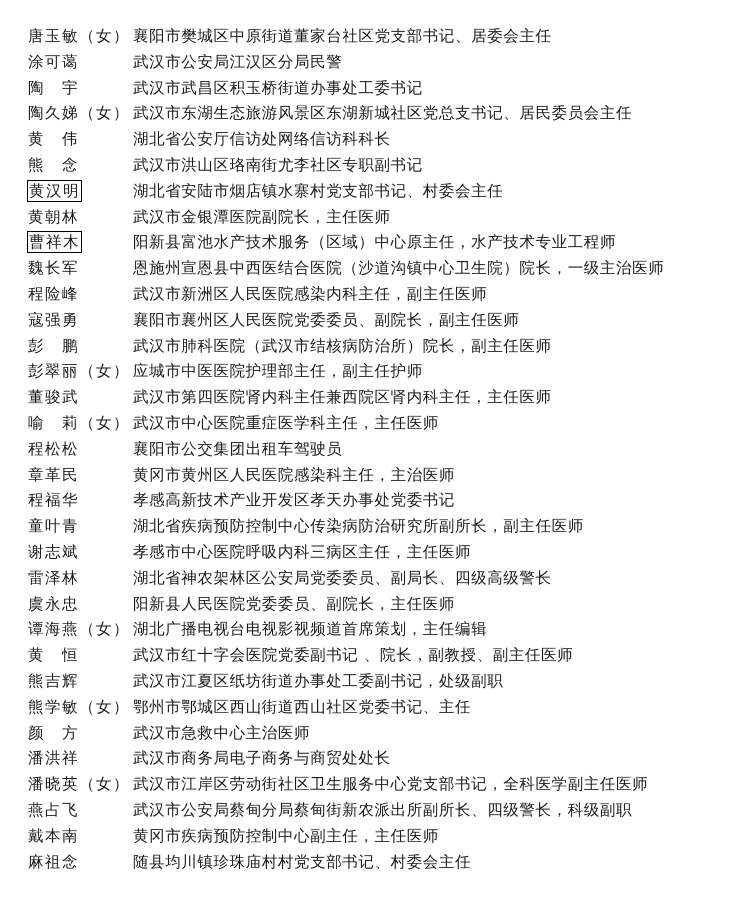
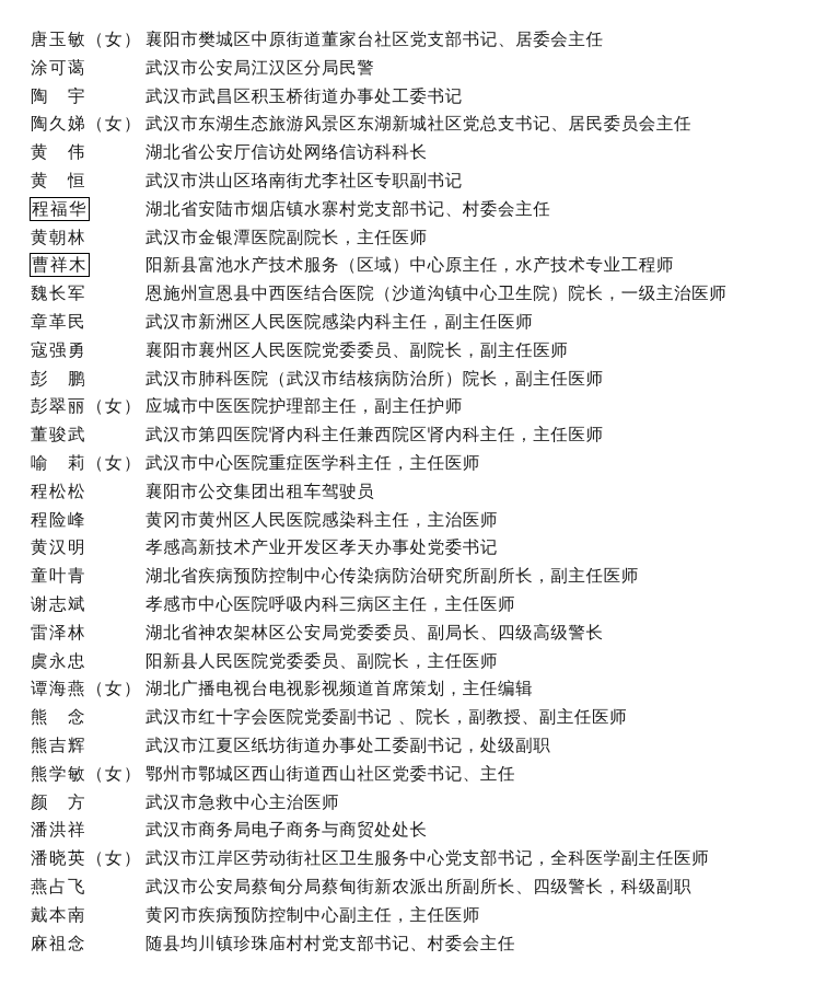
  唐玉敏（女）
  襄阳市樊城区中原街道董家台社区党支部书记、居委会主任
  涂可蔼
  武汉市公安局江汉区分局民警
  陶 宇
  武汉市武昌区积玉桥街道办事处工委书记
  陶久娣（女）
  武汉市东湖生态旅游风景区东湖新城社区党总支书记、居民委员会主任
  黄 伟
  湖北省公安厅信访处网络信访科科长
- 熊 念
+ 黄 恒
  武汉市洪山区珞南街尤李社区专职副书记
- 黄汉明
+ 程福华
  湖北省安陆市烟店镇水寨村党支部书记、村委会主任
  黄朝林
  武汉市金银潭医院副院长，主任医师
  曹祥木
  阳新县富池水产技术服务（区域）中心原主任，水产技术专业工程师
  魏长军
  恩施州宣恩县中西医结合医院（沙道沟镇中心卫生院）院长，一级主治医师
- 程险峰
+ 章革民
  武汉市新洲区人民医院感染内科主任，副主任医师
  寇强勇
  襄阳市襄州区人民医院党委委员、副院长，副主任医师
  彭 鹏
  武汉市肺科医院（武汉市结核病防治所）院长，副主任医师
  彭翠丽（女）
  应城市中医医院护理部主任，副主任护师
  董骏武
  武汉市第四医院肾内科主任兼西院区肾内科主任，主任医师
  喻 莉（女）
  武汉市中心医院重症医学科主任，主任医师
  程松松
  襄阳市公交集团出租车驾驶员
- 章革民
+ 程险峰
  黄冈市黄州区人民医院感染科主任，主治医师
- 程福华
+ 黄汉明
  孝感高新技术产业开发区孝天办事处党委书记
  童叶青
  湖北省疾病预防控制中心传染病防治研究所副所长，副主任医师
  谢志斌
  孝感市中心医院呼吸内科三病区主任，主任医师
  雷泽林
  湖北省神农架林区公安局党委委员、副局长、四级高级警长
  虞永忠
  阳新县人民医院党委委员、副院长，主任医师
  谭海燕（女）
  湖北广播电视台电视影视频道首席策划，主任编辑
- 黄 恒
+ 熊 念
  武汉市红十字会医院党委副书记 、院长，副教授、副主任医师
  熊吉辉
  武汉市江夏区纸坊街道办事处工委副书记，处级副职
  熊学敏（女）
  鄂州市鄂城区西山街道西山社区党委书记、主任
  颜 方
  武汉市急救中心主治医师
  潘洪祥
  武汉市商务局电子商务与商贸处处长
  潘晓英（女）
  武汉市江岸区劳动街社区卫生服务中心党支部书记，全科医学副主任医师
  燕占飞
  武汉市公安局蔡甸分局蔡甸街新农派出所副所长、四级警长，科级副职
  戴本南
  黄冈市疾病预防控制中心副主任，主任医师
  麻祖念
  随县均川镇珍珠庙村村党支部书记、村委会主任
